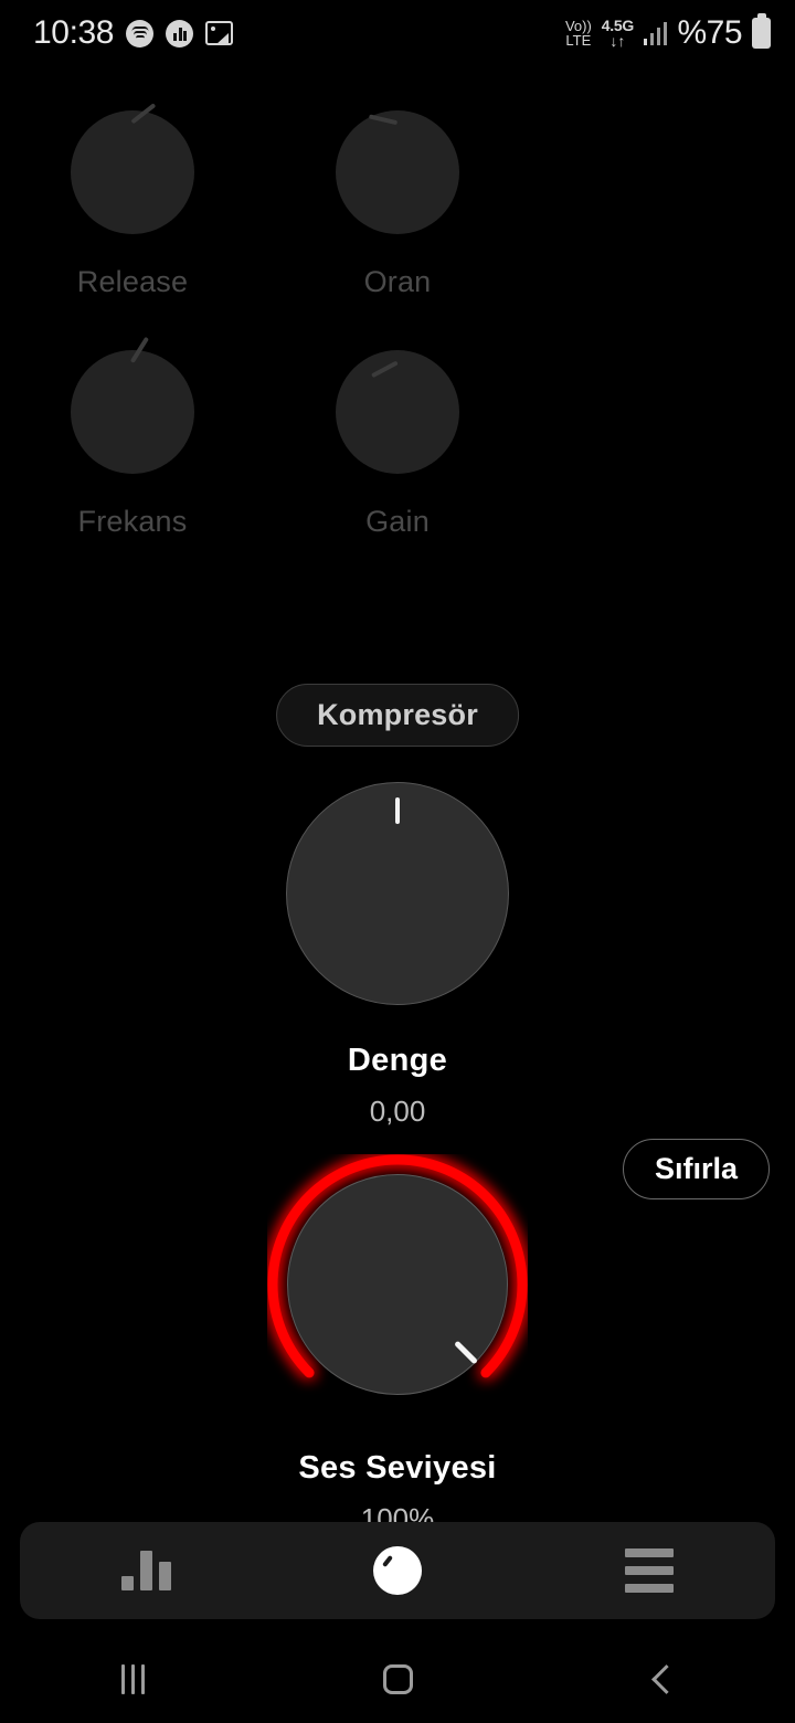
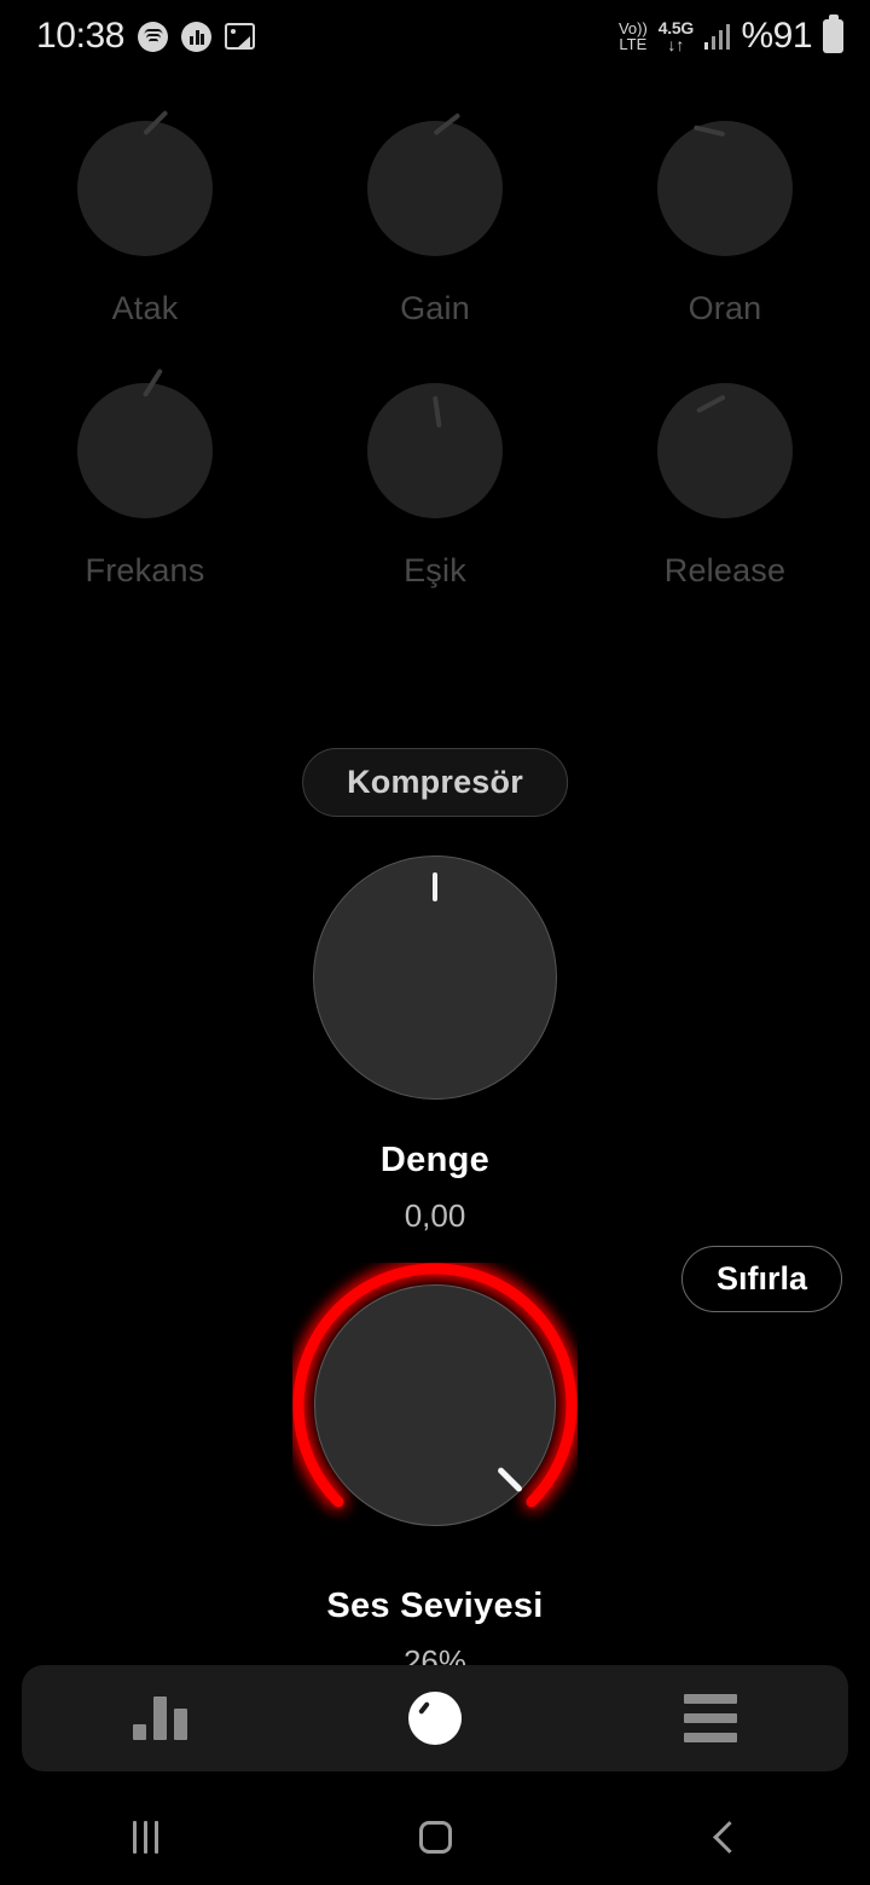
  10:38
  Vo))
  LTE
  4.5G
  ↓↑
- %75
+ %91
+ Atak
- Release
+ Gain
  Oran
  Frekans
+ Eşik
- Gain
+ Release
  Kompresör
  Denge
  0,00
  Sıfırla
  Ses Seviyesi
- 100%
+ 26%
